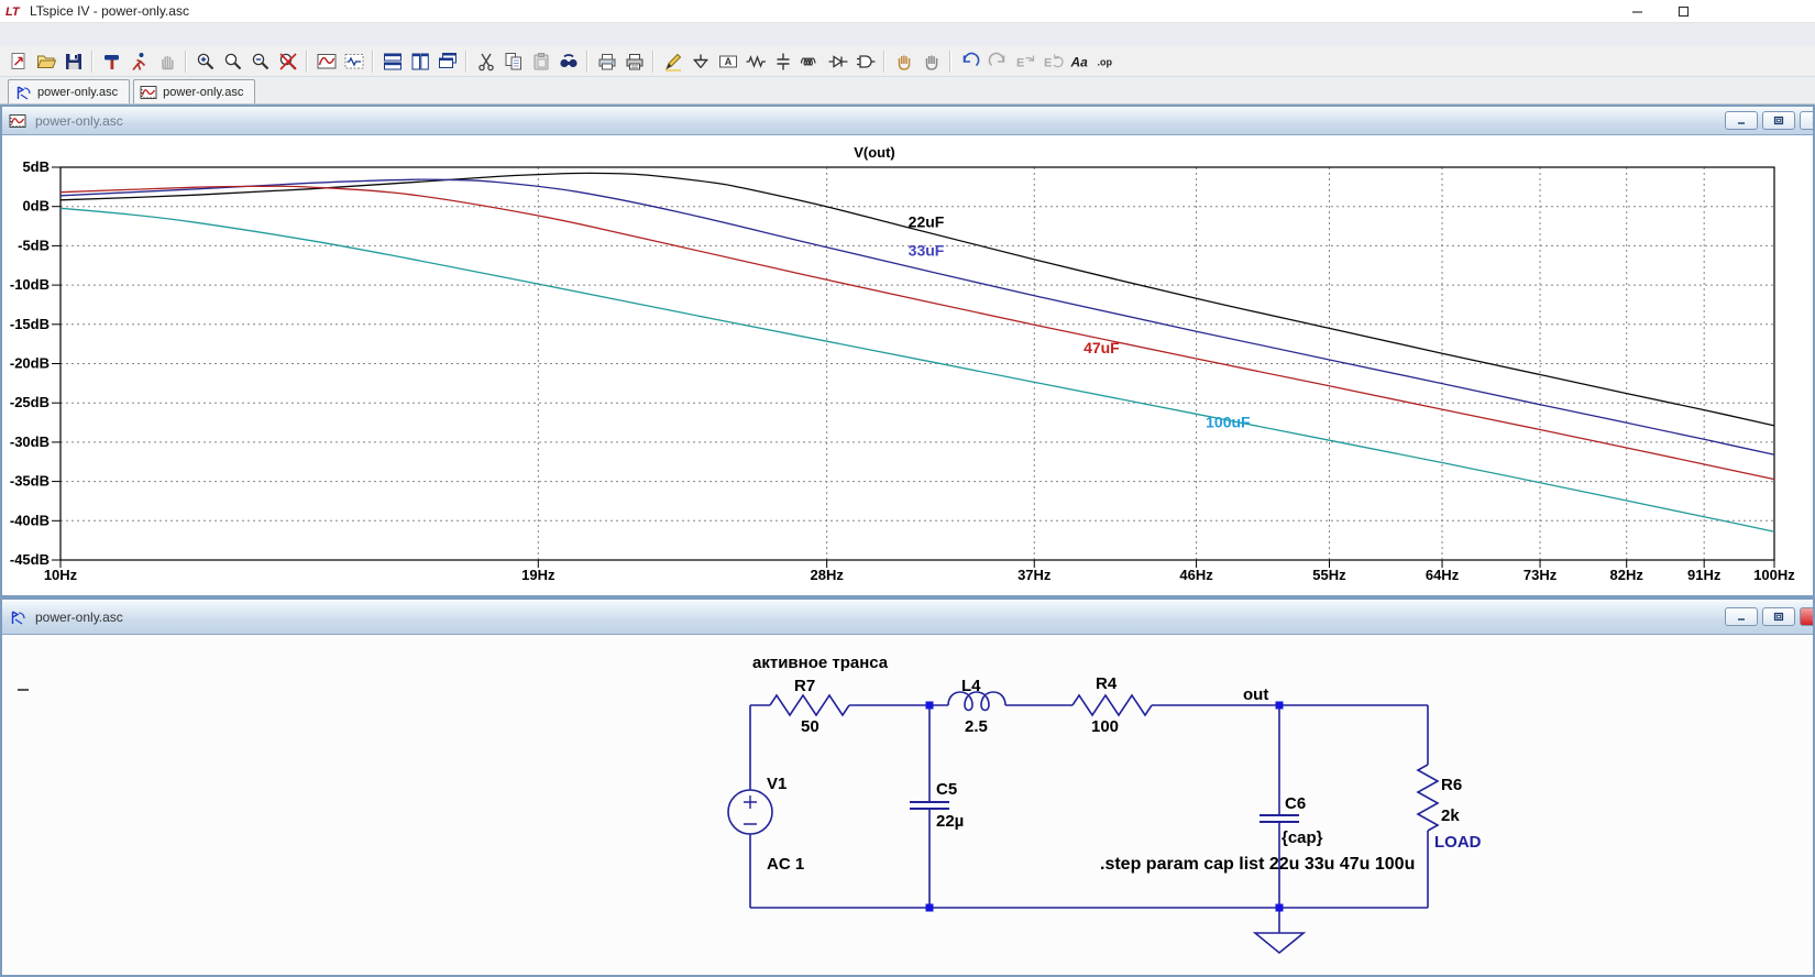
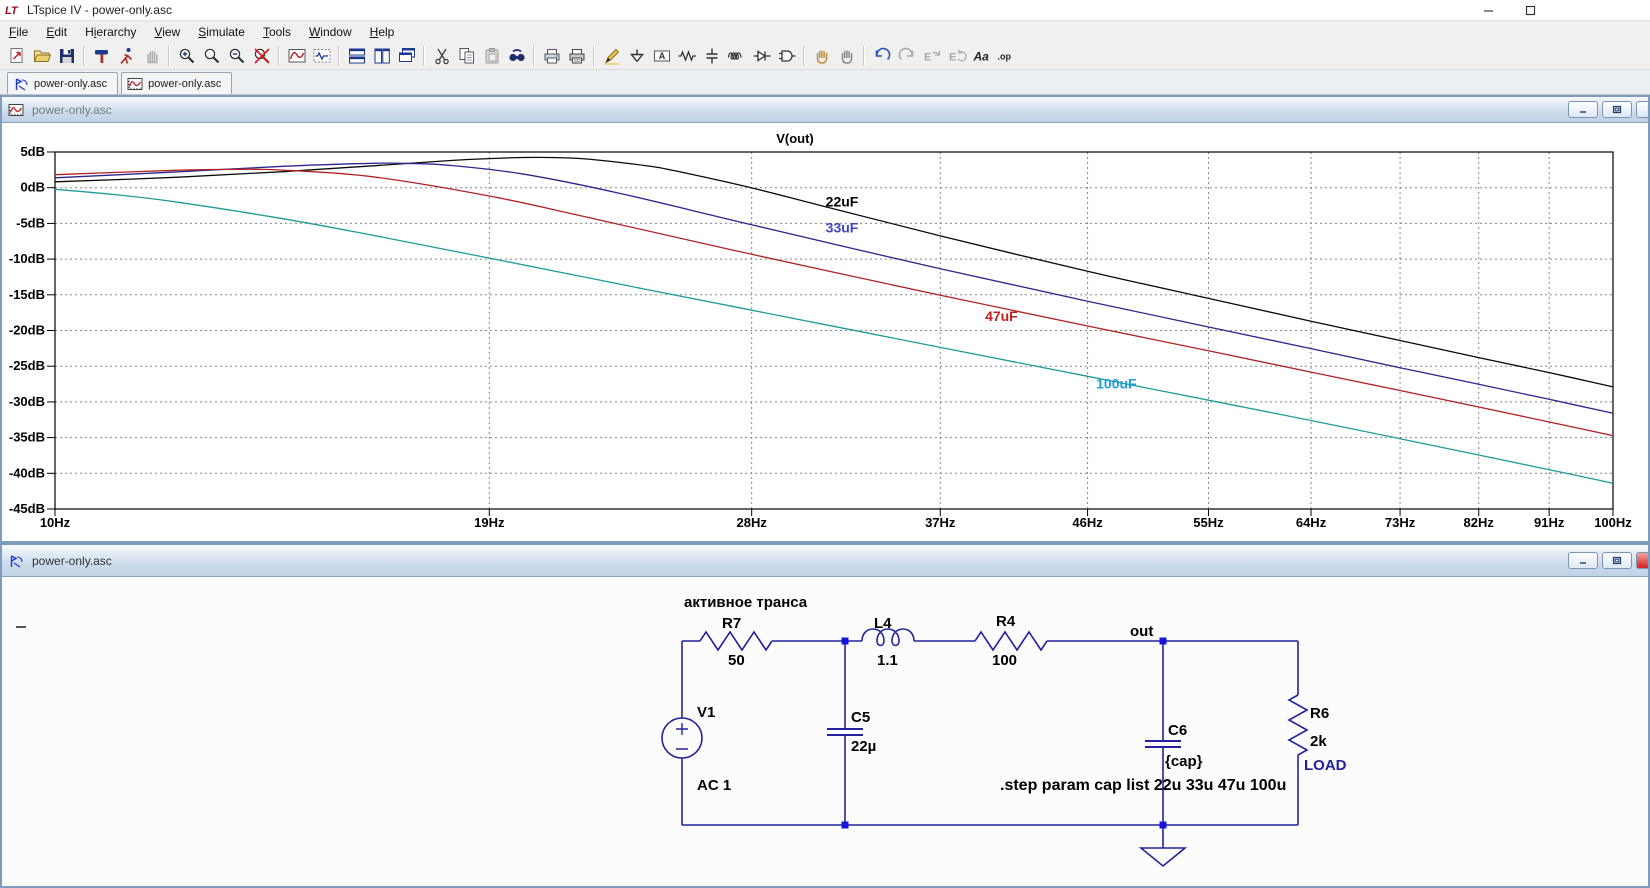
  LT
  LTspice IV - power-only.asc
+ File
+ Edit
+ Hierarchy
+ View
+ Simulate
+ Tools
+ Window
+ Help
  A
  E
  E
  Aa
  .op
  power-only.asc
  power-only.asc
  power-only.asc
  V(out)
  10Hz
  19Hz
  28Hz
  37Hz
  46Hz
  55Hz
  64Hz
  73Hz
  82Hz
  91Hz
  100Hz
  5dB
  0dB
  -5dB
  -10dB
  -15dB
  -20dB
  -25dB
  -30dB
  -35dB
  -40dB
  -45dB
  22uF
  33uF
  47uF
  100uF
  power-only.asc
  активное транса
  out
  .step param cap list 22u 33u 47u 100u
  V1
  AC 1
  R7
  50
  C5
  22µ
  L4
- 2.5
+ 1.1
  R4
  100
  C6
  {cap}
  R6
  2k
  LOAD
